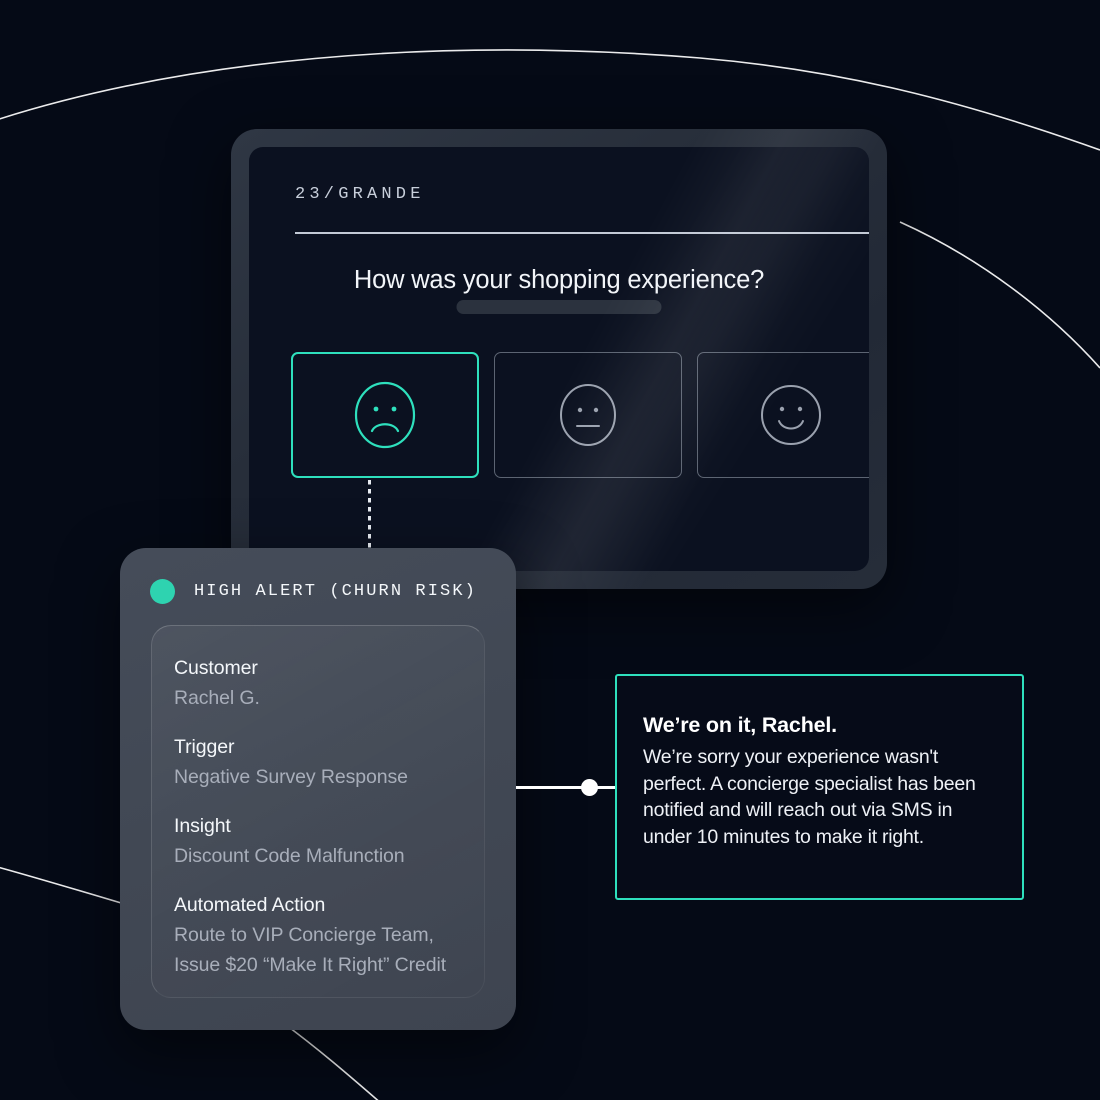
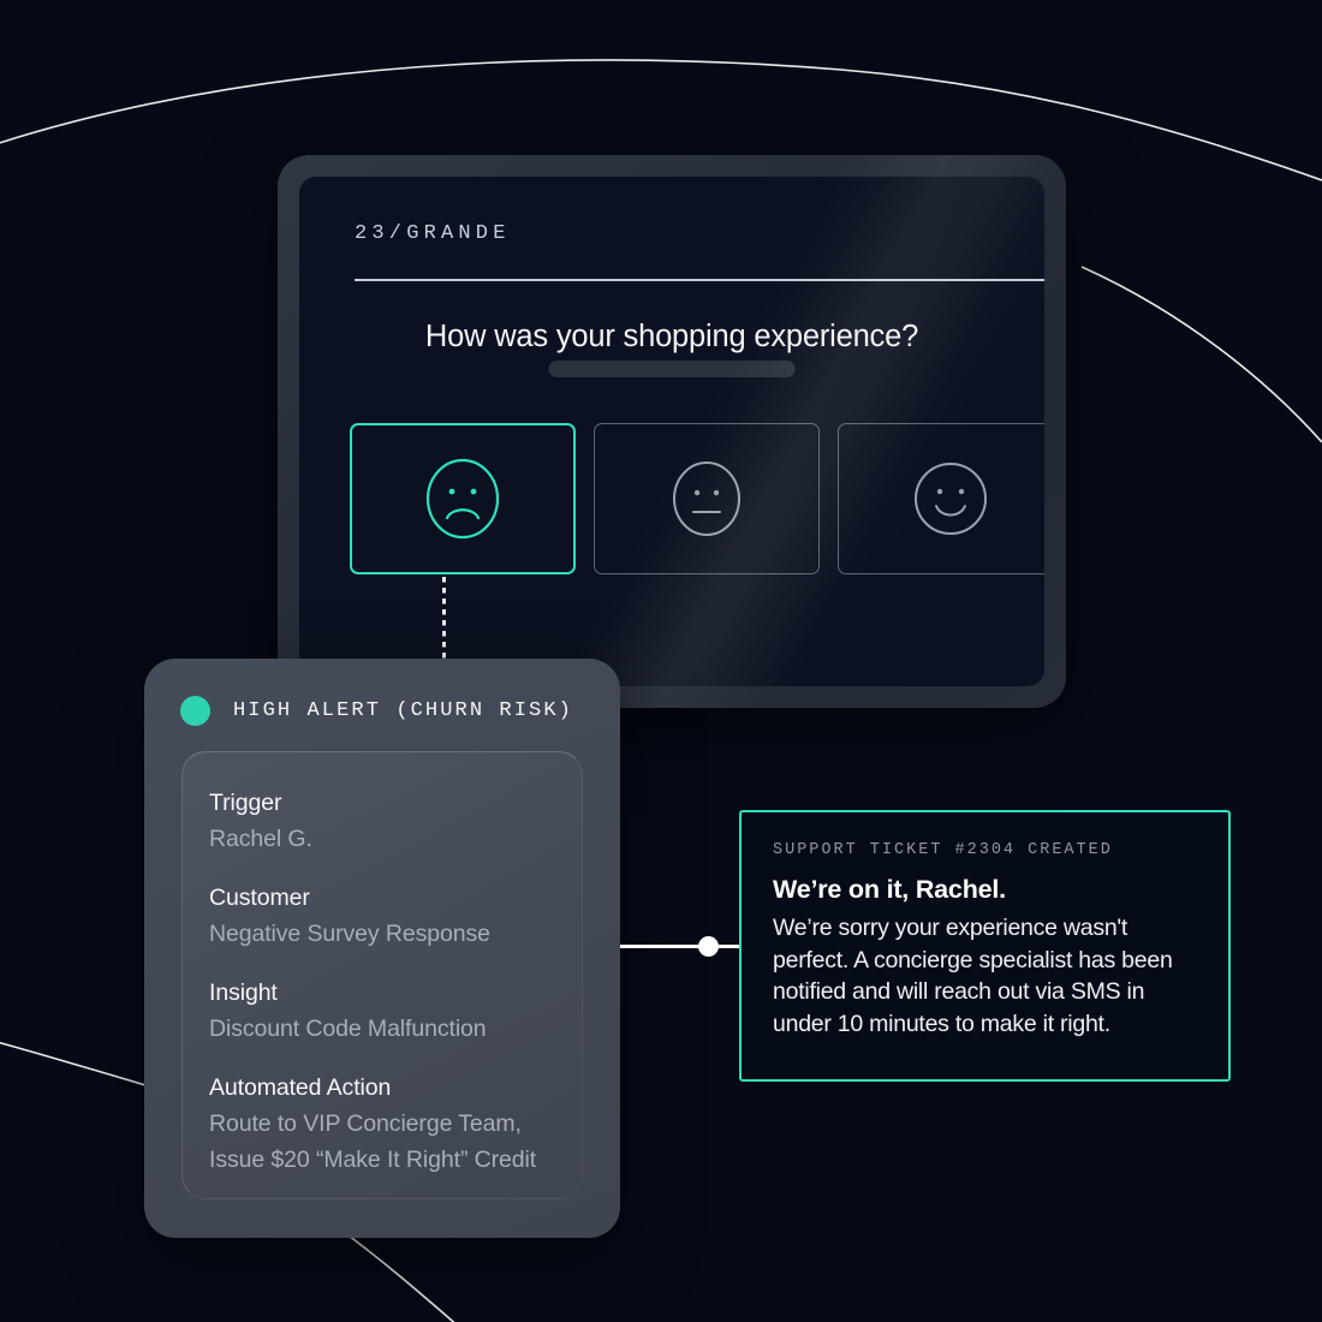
  HIGH ALERT (CHURN RISK)
- Customer
+ Trigger
  Rachel G.
- Trigger
+ Customer
  Negative Survey Response
  Insight
  Discount Code Malfunction
  Automated Action
  Route to VIP Concierge Team,
  Issue $20 “Make It Right” Credit
+ SUPPORT TICKET #2304 CREATED
  We’re on it, Rachel.
  We’re sorry your experience wasn't perfect. A concierge specialist has been notified and will reach out via SMS in under 10 minutes to make it right.
